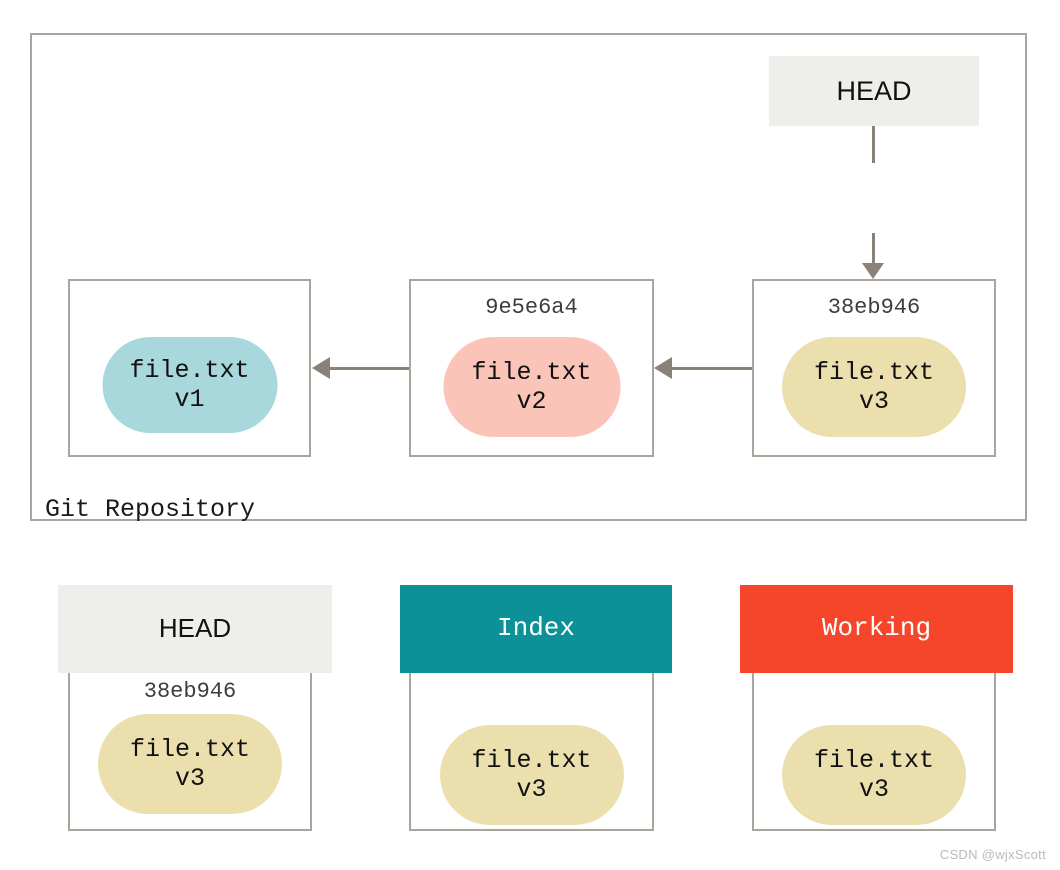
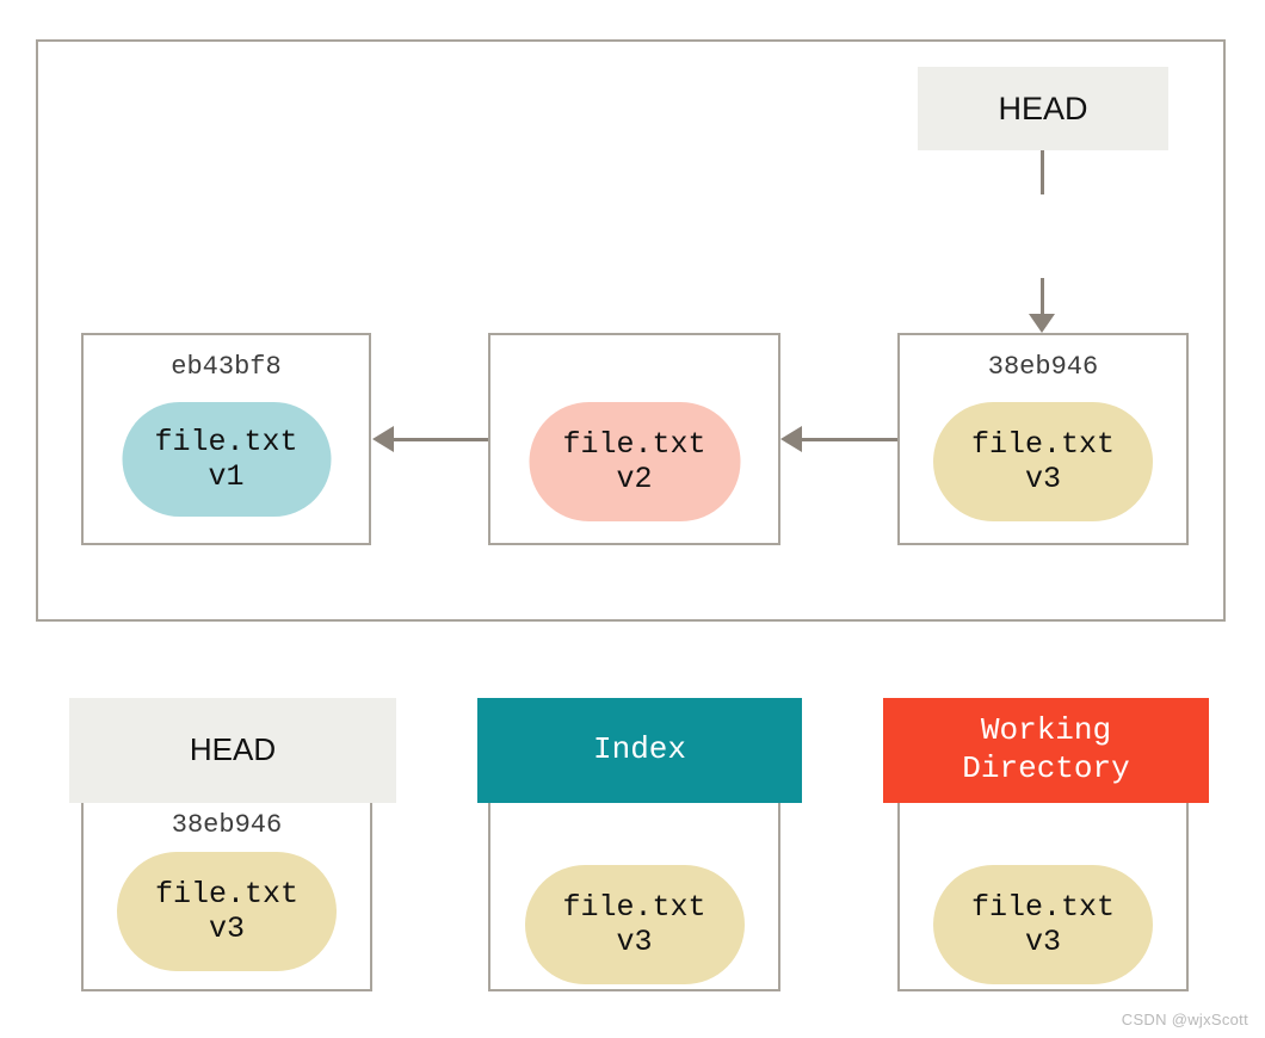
- Git Repository
  HEAD
+ eb43bf8
  file.txt
  v1
- 9e5e6a4
  file.txt
  v2
  38eb946
  file.txt
  v3
  HEAD
  38eb946
  file.txt
  v3
  Index
  file.txt
  v3
  Working
+ Directory
  file.txt
  v3
  CSDN @wjxScott
